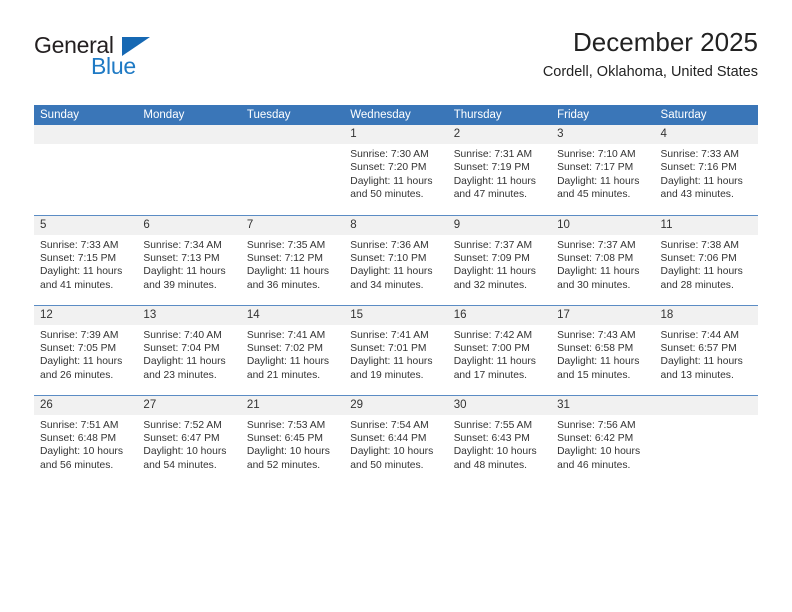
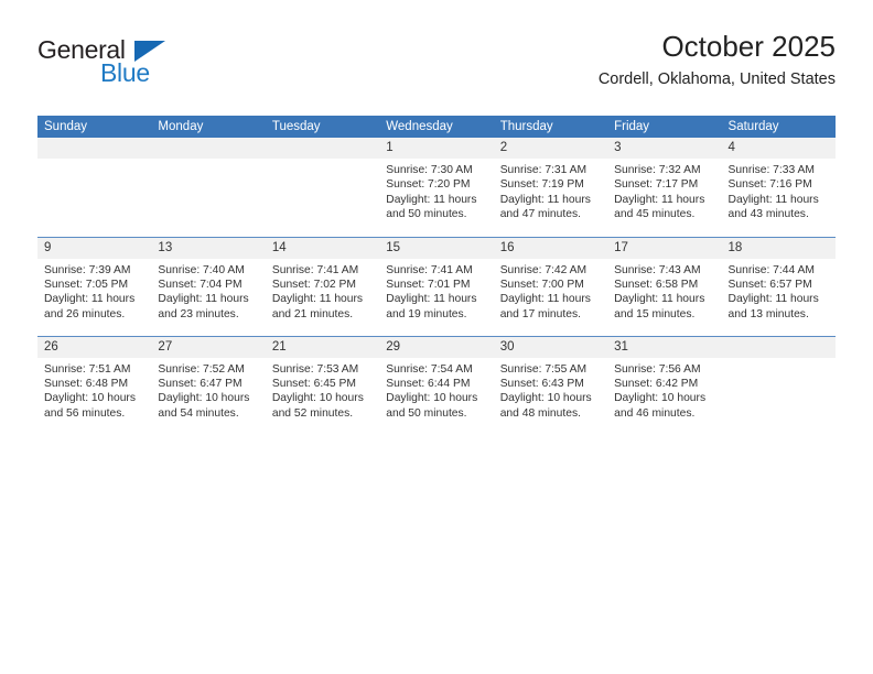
  General
  Blue
- December 2025
+ October 2025
  Cordell, Oklahoma, United States
  Sunday	Monday	Tuesday	Wednesday	Thursday	Friday	Saturday
- 			1Sunrise: 7:30 AMSunset: 7:20 PMDaylight: 11 hoursand 50 minutes.	2Sunrise: 7:31 AMSunset: 7:19 PMDaylight: 11 hoursand 47 minutes.	3Sunrise: 7:10 AMSunset: 7:17 PMDaylight: 11 hoursand 45 minutes.	4Sunrise: 7:33 AMSunset: 7:16 PMDaylight: 11 hoursand 43 minutes.
+ 			1Sunrise: 7:30 AMSunset: 7:20 PMDaylight: 11 hoursand 50 minutes.	2Sunrise: 7:31 AMSunset: 7:19 PMDaylight: 11 hoursand 47 minutes.	3Sunrise: 7:32 AMSunset: 7:17 PMDaylight: 11 hoursand 45 minutes.	4Sunrise: 7:33 AMSunset: 7:16 PMDaylight: 11 hoursand 43 minutes.
- 5Sunrise: 7:33 AMSunset: 7:15 PMDaylight: 11 hoursand 41 minutes.	6Sunrise: 7:34 AMSunset: 7:13 PMDaylight: 11 hoursand 39 minutes.	7Sunrise: 7:35 AMSunset: 7:12 PMDaylight: 11 hoursand 36 minutes.	8Sunrise: 7:36 AMSunset: 7:10 PMDaylight: 11 hoursand 34 minutes.	9Sunrise: 7:37 AMSunset: 7:09 PMDaylight: 11 hoursand 32 minutes.	10Sunrise: 7:37 AMSunset: 7:08 PMDaylight: 11 hoursand 30 minutes.	11Sunrise: 7:38 AMSunset: 7:06 PMDaylight: 11 hoursand 28 minutes.
- 12Sunrise: 7:39 AMSunset: 7:05 PMDaylight: 11 hoursand 26 minutes.	13Sunrise: 7:40 AMSunset: 7:04 PMDaylight: 11 hoursand 23 minutes.	14Sunrise: 7:41 AMSunset: 7:02 PMDaylight: 11 hoursand 21 minutes.	15Sunrise: 7:41 AMSunset: 7:01 PMDaylight: 11 hoursand 19 minutes.	16Sunrise: 7:42 AMSunset: 7:00 PMDaylight: 11 hoursand 17 minutes.	17Sunrise: 7:43 AMSunset: 6:58 PMDaylight: 11 hoursand 15 minutes.	18Sunrise: 7:44 AMSunset: 6:57 PMDaylight: 11 hoursand 13 minutes.
+ 9Sunrise: 7:39 AMSunset: 7:05 PMDaylight: 11 hoursand 26 minutes.	13Sunrise: 7:40 AMSunset: 7:04 PMDaylight: 11 hoursand 23 minutes.	14Sunrise: 7:41 AMSunset: 7:02 PMDaylight: 11 hoursand 21 minutes.	15Sunrise: 7:41 AMSunset: 7:01 PMDaylight: 11 hoursand 19 minutes.	16Sunrise: 7:42 AMSunset: 7:00 PMDaylight: 11 hoursand 17 minutes.	17Sunrise: 7:43 AMSunset: 6:58 PMDaylight: 11 hoursand 15 minutes.	18Sunrise: 7:44 AMSunset: 6:57 PMDaylight: 11 hoursand 13 minutes.
  26Sunrise: 7:51 AMSunset: 6:48 PMDaylight: 10 hoursand 56 minutes.	27Sunrise: 7:52 AMSunset: 6:47 PMDaylight: 10 hoursand 54 minutes.	21Sunrise: 7:53 AMSunset: 6:45 PMDaylight: 10 hoursand 52 minutes.	29Sunrise: 7:54 AMSunset: 6:44 PMDaylight: 10 hoursand 50 minutes.	30Sunrise: 7:55 AMSunset: 6:43 PMDaylight: 10 hoursand 48 minutes.	31Sunrise: 7:56 AMSunset: 6:42 PMDaylight: 10 hoursand 46 minutes.
